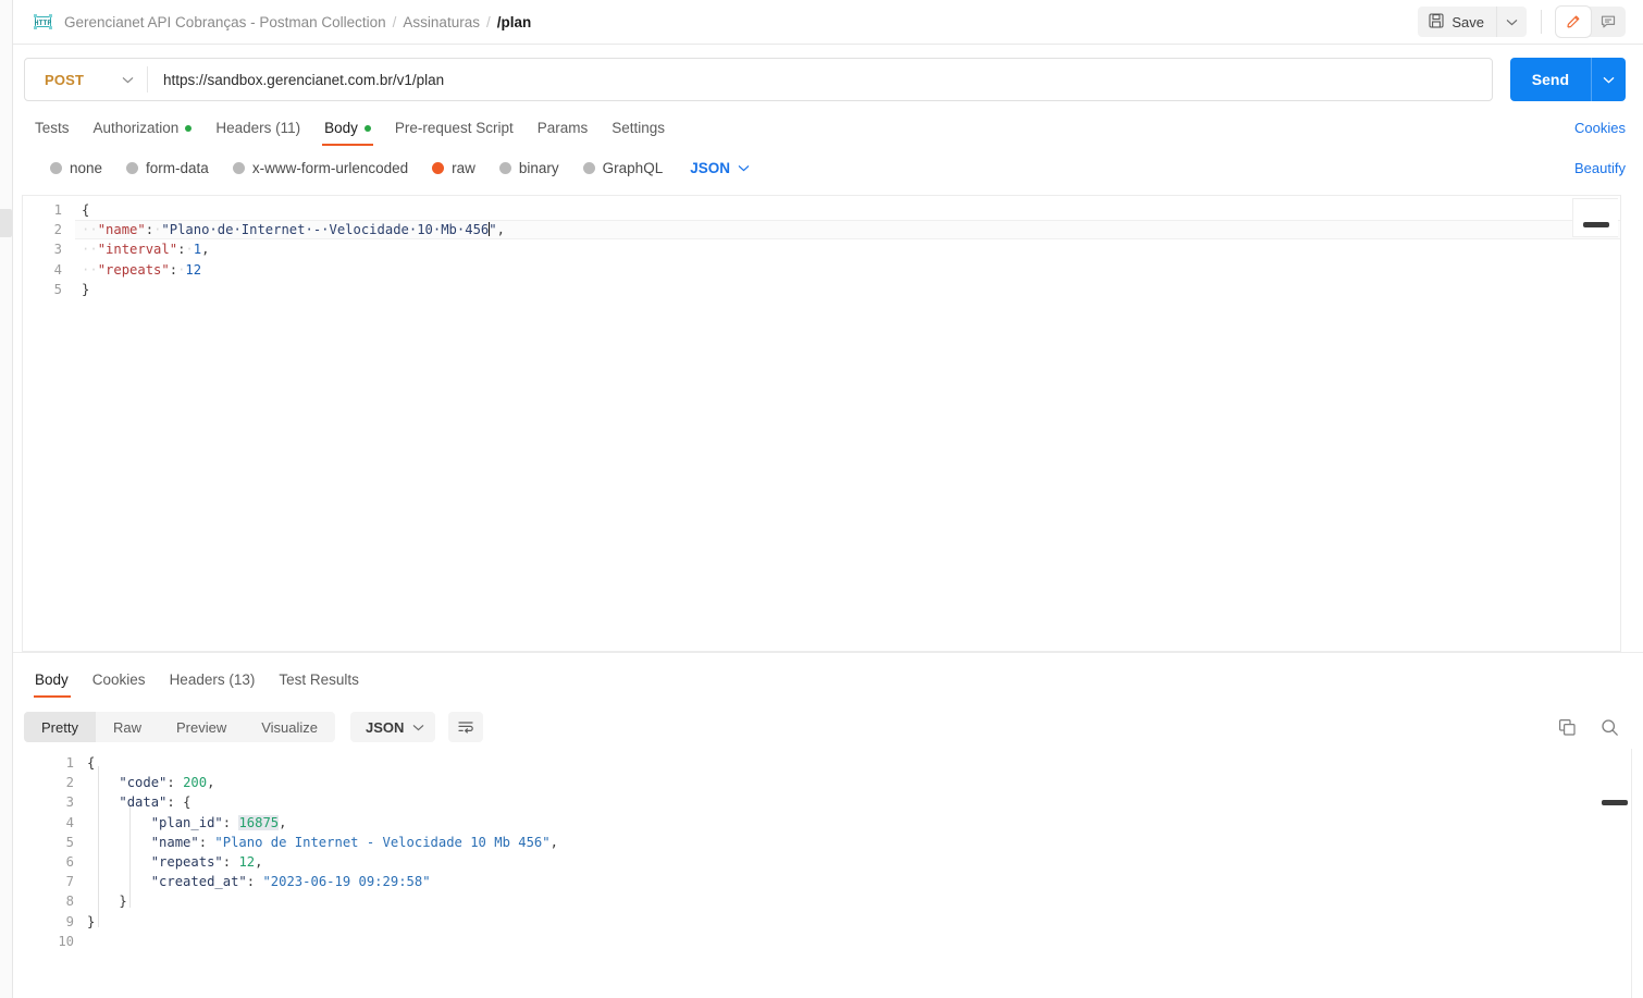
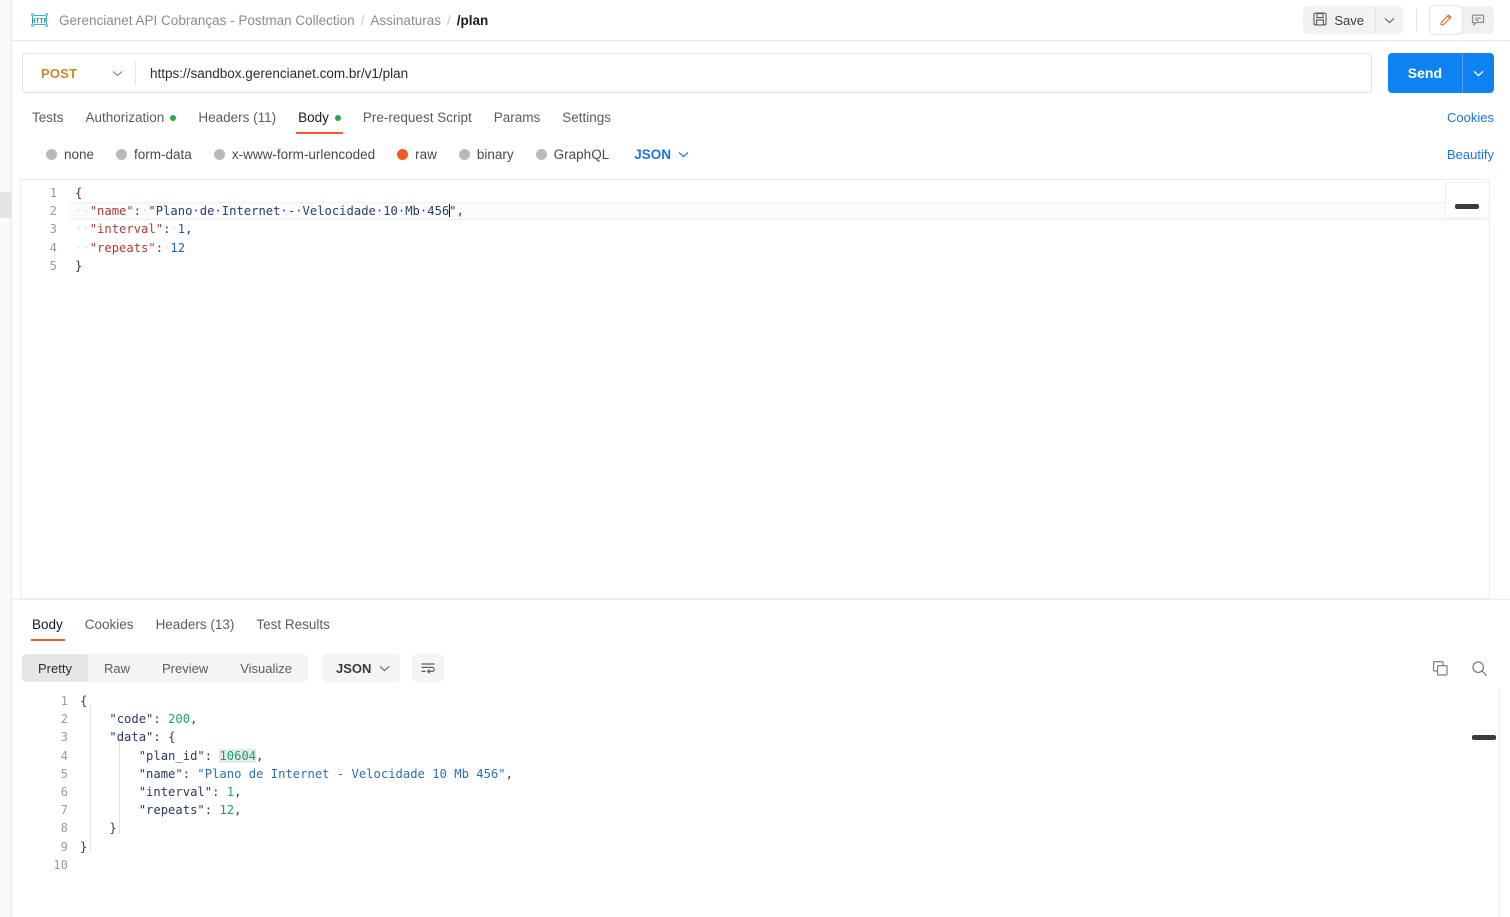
  HTTP
  Gerencianet API Cobranças - Postman Collection
  /
  Assinaturas
  /
  /plan
  Save
  POST
  https://sandbox.gerencianet.com.br/v1/plan
  Send
  Tests
  Authorization
  Headers (11)
  Body
  Pre-request Script
  Params
  Settings
  Cookies
  none
  form-data
  x-www-form-urlencoded
  raw
  binary
  GraphQL
  JSON
  Beautify
  1
  2
  3
  4
  5
  {
  ··"name":·"Plano·de·Internet·-·Velocidade·10·Mb·456",
  ··"interval":·1,
  ··"repeats":·12
  }
  Body
  Cookies
  Headers (13)
  Test Results
  Pretty
  Raw
  Preview
  Visualize
  JSON
  1
  2
  3
  4
  5
  6
  7
  8
  9
  10
  {
  "code": 200,
  "data": {
- "plan_id": 16875,
+ "plan_id": 10604,
  "name": "Plano de Internet - Velocidade 10 Mb 456",
+ "interval": 1,
  "repeats": 12,
- "created_at": "2023-06-19 09:29:58"
  }
  }
